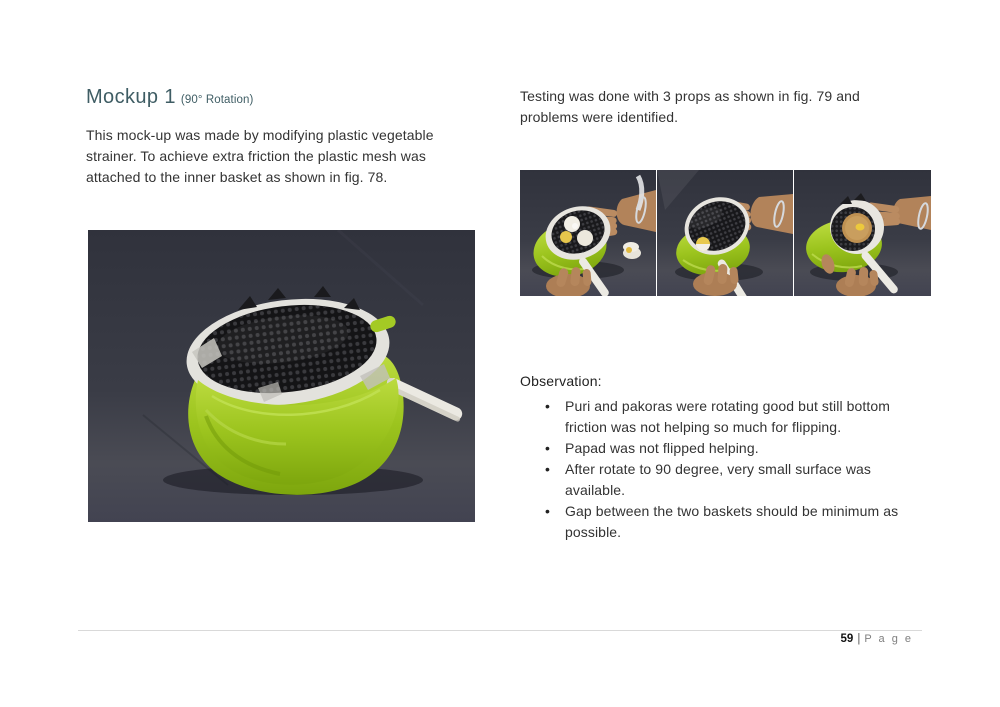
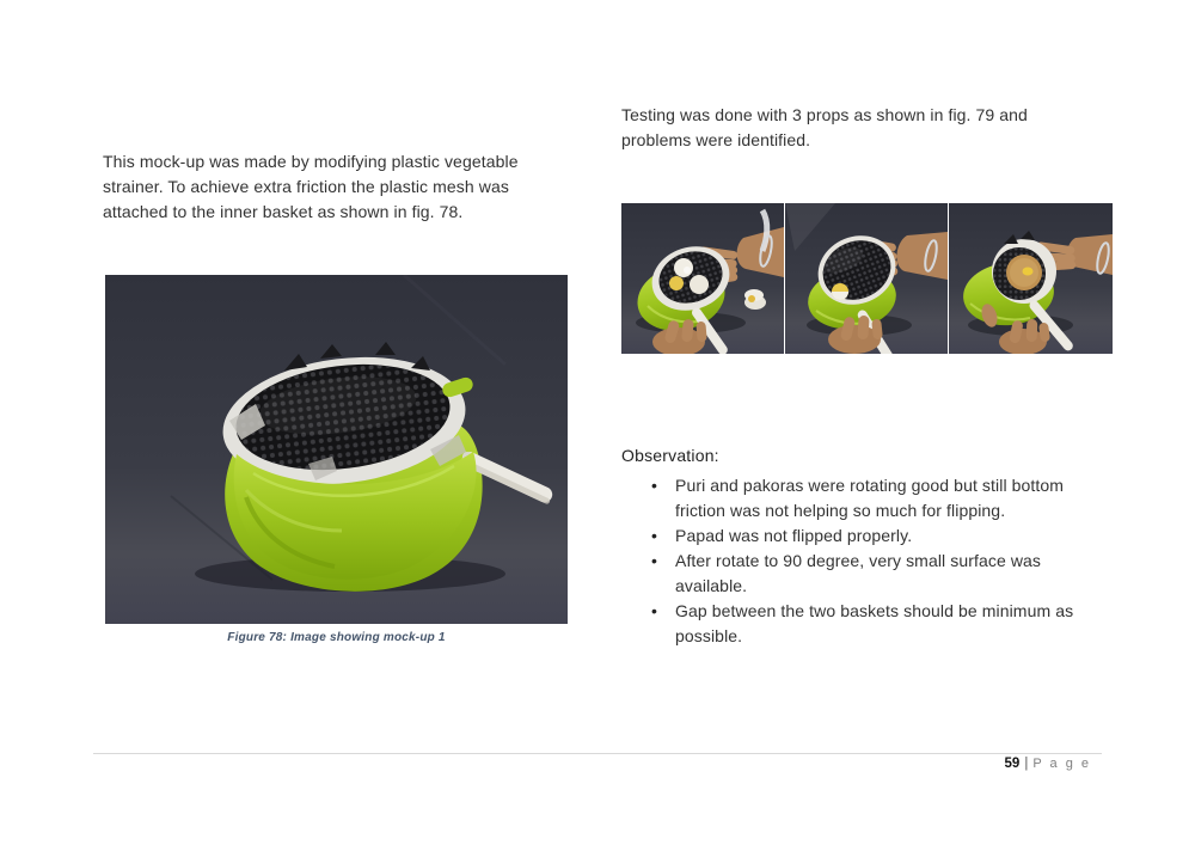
- Mockup 1 (90° Rotation)
  This mock-up was made by modifying plastic vegetable strainer. To achieve extra friction the plastic mesh was attached to the inner basket as shown in fig. 78.
+ Figure 78: Image showing mock-up 1
  Testing was done with 3 props as shown in fig. 79 and problems were identified.
  Observation:
  Puri and pakoras were rotating good but still bottom friction was not helping so much for flipping.
- Papad was not flipped helping.
+ Papad was not flipped properly.
  After rotate to 90 degree, very small surface was available.
  Gap between the two baskets should be minimum as possible.
  59 | P a g e
